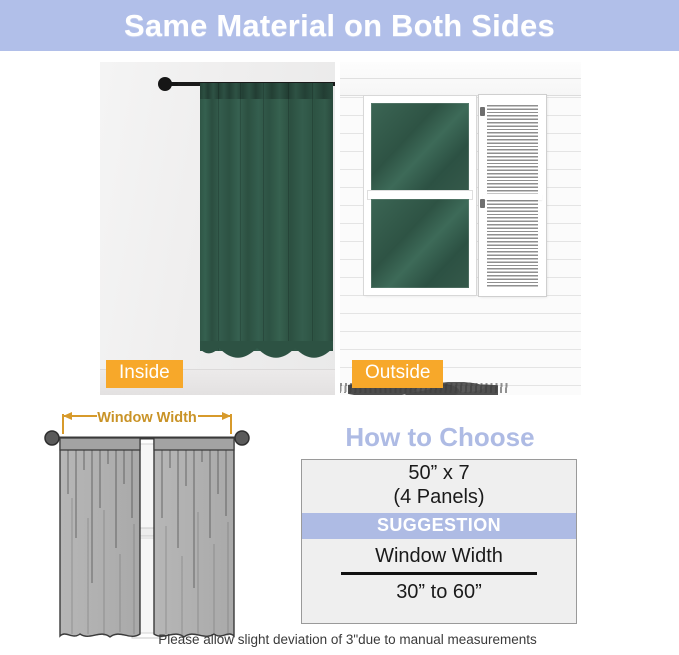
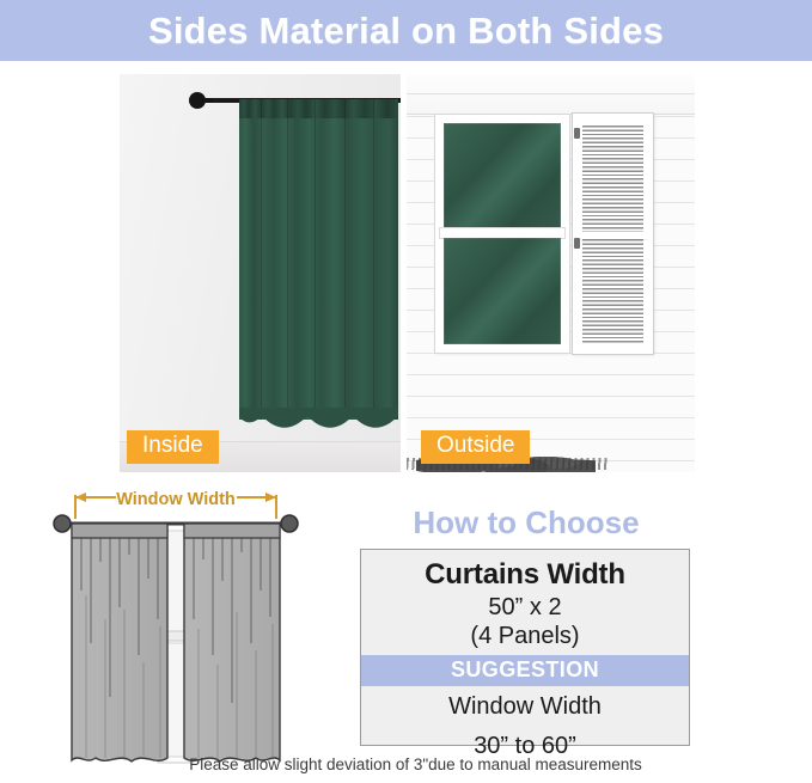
- Same Material on Both Sides
+ Sides Material on Both Sides
  Inside
  Outside
  Window Width
  How to Choose
+ Curtains Width
- 50” x 7
+ 50” x 2
  (4 Panels)
  SUGGESTION
  Window Width
  30” to 60”
  Please allow slight deviation of 3"due to manual measurements
